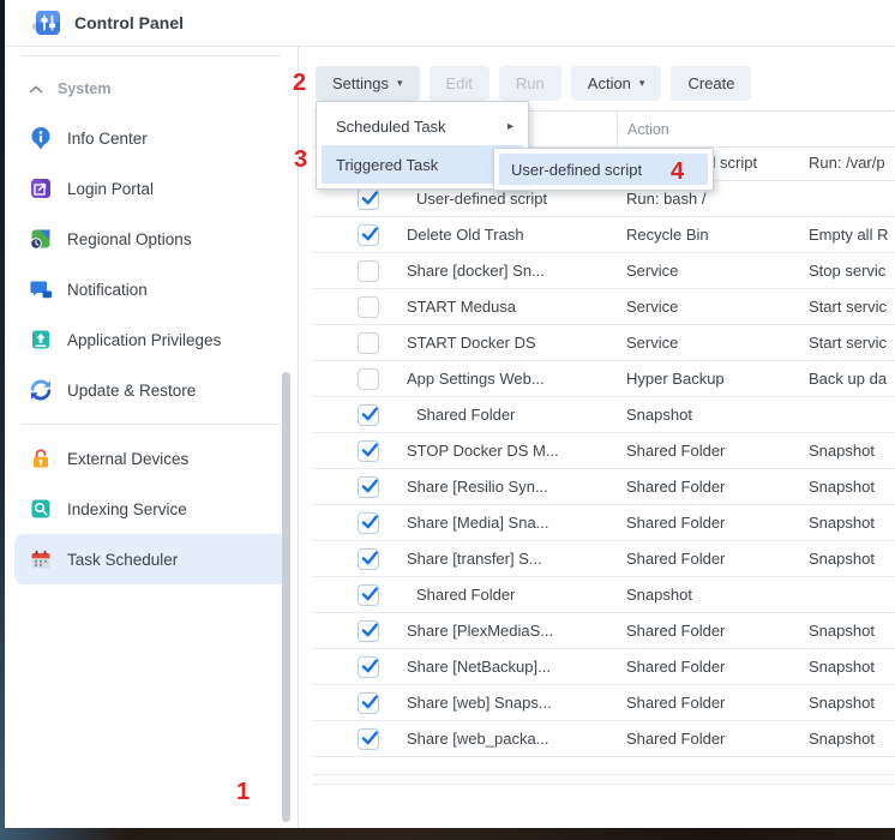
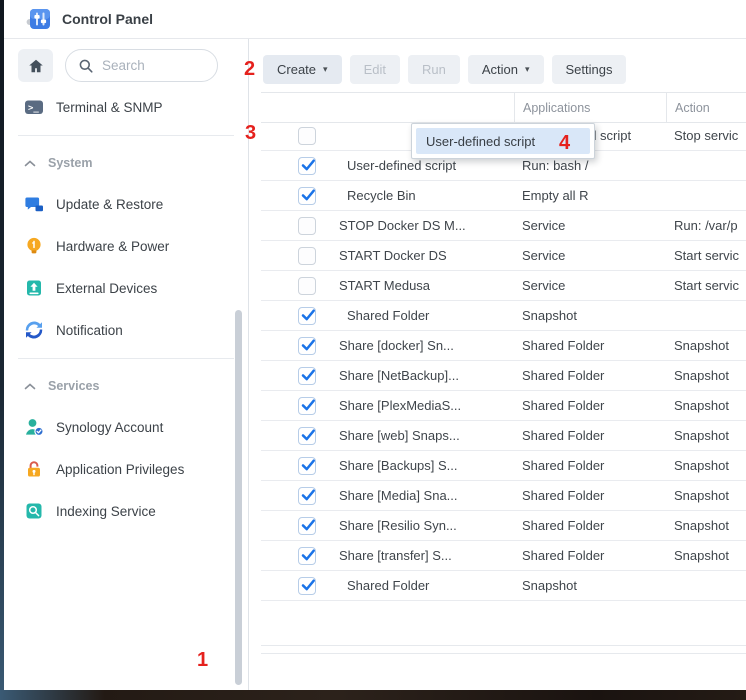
  Control Panel
+ Search
+ >_
+ Terminal & SNMP
  System
- Info Center
- Login Portal
- Regional Options
- Notification
+ Update & Restore
+ Hardware & Power
- Application Privileges
+ External Devices
- Update & Restore
+ Notification
+ Services
+ Synology Account
- External Devices
+ Application Privileges
  Indexing Service
- Task Scheduler
- Settings
+ Create
  ▾
  Edit
  Run
  Action
  ▾
- Create
+ Settings
+ Applications
  Action
- Run: /var/p
+ Stop servic
  User-defined script
  Run: bash /
- Delete Old Trash
  Recycle Bin
  Empty all R
- Share [docker] Sn...
+ STOP Docker DS M...
  Service
- Stop servic
+ Run: /var/p
- START Medusa
+ START Docker DS
  Service
  Start servic
- START Docker DS
+ START Medusa
  Service
  Start servic
- App Settings Web...
- Hyper Backup
- Back up da
  Shared Folder
  Snapshot
- STOP Docker DS M...
+ Share [docker] Sn...
  Shared Folder
  Snapshot
- Share [Resilio Syn...
+ Share [NetBackup]...
  Shared Folder
  Snapshot
- Share [Media] Sna...
+ Share [PlexMediaS...
  Shared Folder
  Snapshot
- Share [transfer] S...
+ Share [web] Snaps...
  Shared Folder
  Snapshot
+ Share [Backups] S...
  Shared Folder
  Snapshot
- Share [PlexMediaS...
+ Share [Media] Sna...
  Shared Folder
  Snapshot
- Share [NetBackup]...
+ Share [Resilio Syn...
  Shared Folder
  Snapshot
- Share [web] Snaps...
+ Share [transfer] S...
  Shared Folder
  Snapshot
- Share [web_packa...
  Shared Folder
  Snapshot
- Scheduled Task
- ▸
- Triggered Task
  User-defined script
  1
  2
  3
  4
